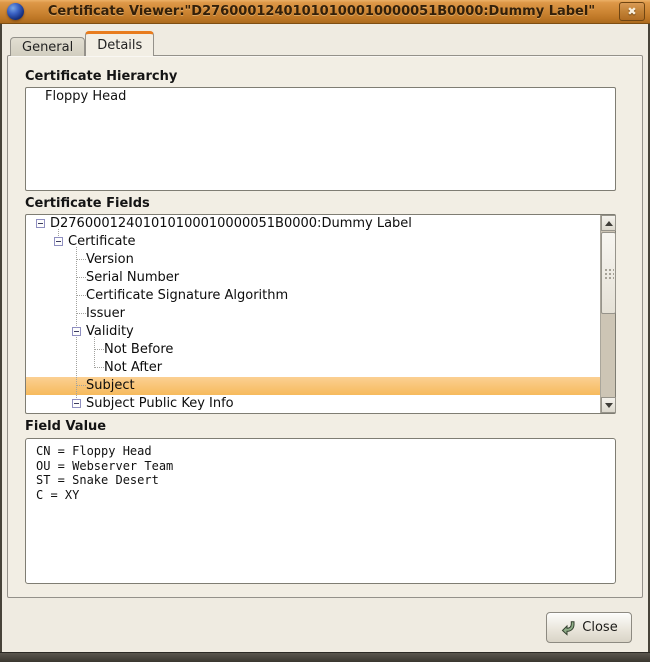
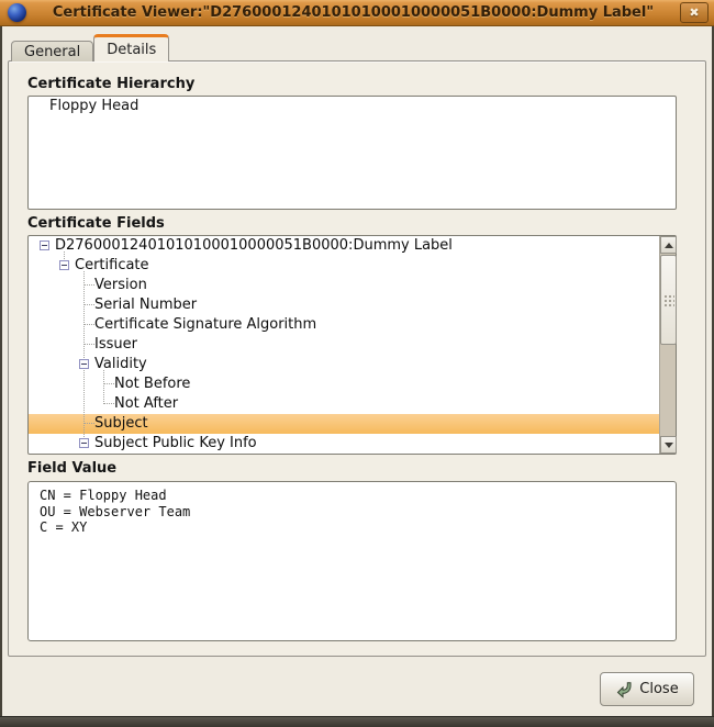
  Certificate Viewer:"D27600012401010100010000051B0000:Dummy Label"
  ✖
  General
  Details
  Certificate Hierarchy
  Floppy Head
  Certificate Fields
  D27600012401010100010000051B0000:Dummy Label
  Certificate
  Version
  Serial Number
  Certificate Signature Algorithm
  Issuer
  Validity
  Not Before
  Not After
  Subject
  Subject Public Key Info
  Field Value
  CN = Floppy Head
  OU = Webserver Team
- ST = Snake Desert
  C = XY
  Close
